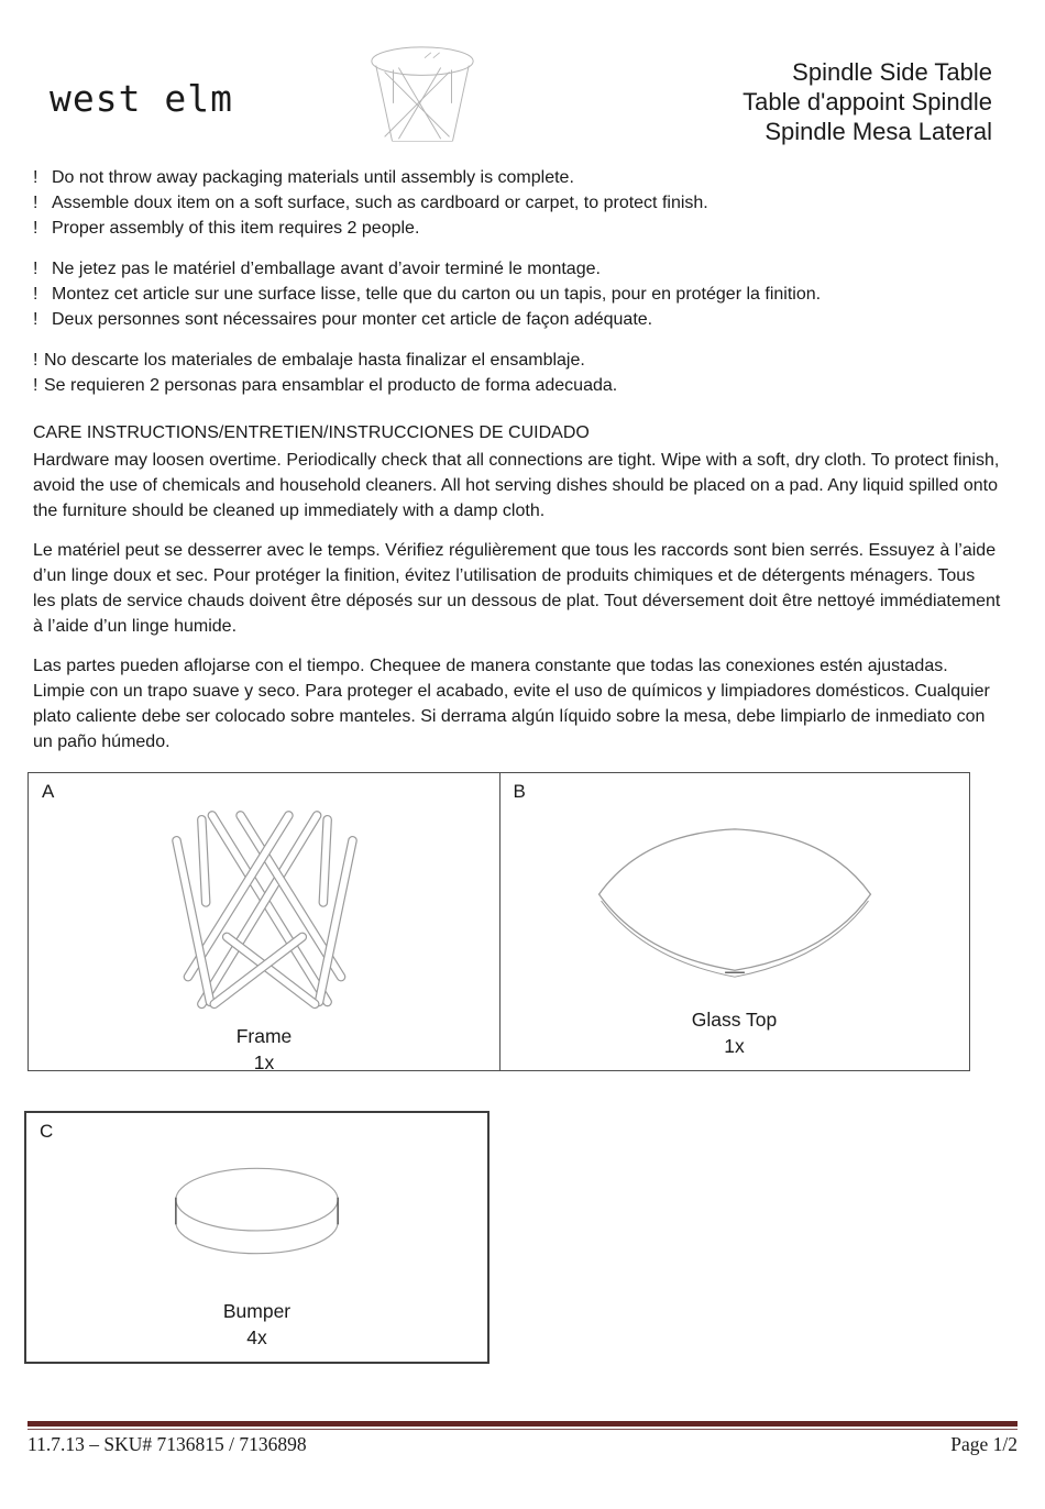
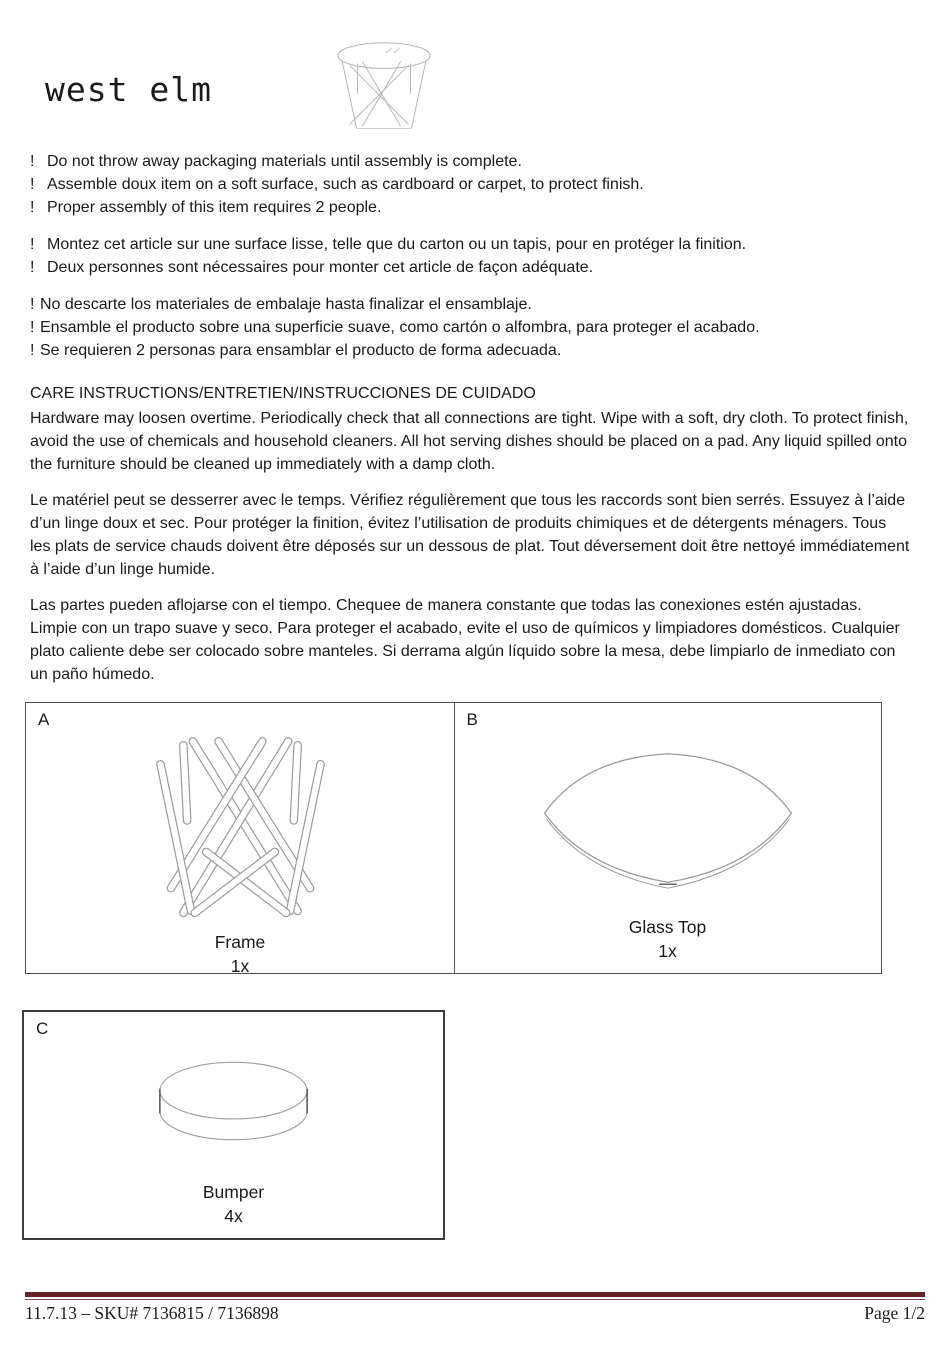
  west elm
- Spindle Side Table
- Table d'appoint Spindle
- Spindle Mesa Lateral
  ! Do not throw away packaging materials until assembly is complete.
  ! Assemble doux item on a soft surface, such as cardboard or carpet, to protect finish.
  ! Proper assembly of this item requires 2 people.
- ! Ne jetez pas le matériel d’emballage avant d’avoir terminé le montage.
  ! Montez cet article sur une surface lisse, telle que du carton ou un tapis, pour en protéger la finition.
  ! Deux personnes sont nécessaires pour monter cet article de façon adéquate.
  ! No descarte los materiales de embalaje hasta finalizar el ensamblaje.
+ ! Ensamble el producto sobre una superficie suave, como cartón o alfombra, para proteger el acabado.
  ! Se requieren 2 personas para ensamblar el producto de forma adecuada.
  CARE INSTRUCTIONS/ENTRETIEN/INSTRUCCIONES DE CUIDADO
  Hardware may loosen overtime. Periodically check that all connections are tight. Wipe with a soft, dry cloth. To protect finish, avoid the use of chemicals and household cleaners. All hot serving dishes should be placed on a pad. Any liquid spilled onto the furniture should be cleaned up immediately with a damp cloth.
  Le matériel peut se desserrer avec le temps. Vérifiez régulièrement que tous les raccords sont bien serrés. Essuyez à l’aide d’un linge doux et sec. Pour protéger la finition, évitez l’utilisation de produits chimiques et de détergents ménagers. Tous les plats de service chauds doivent être déposés sur un dessous de plat. Tout déversement doit être nettoyé immédiatement à l’aide d’un linge humide.
  Las partes pueden aflojarse con el tiempo. Chequee de manera constante que todas las conexiones estén ajustadas. Limpie con un trapo suave y seco. Para proteger el acabado, evite el uso de químicos y limpiadores domésticos. Cualquier plato caliente debe ser colocado sobre manteles. Si derrama algún líquido sobre la mesa, debe limpiarlo de inmediato con un paño húmedo.
  A
  Frame
  1x
  B
  Glass Top
  1x
  C
  Bumper
  4x
  11.7.13 – SKU# 7136815 / 7136898
  Page 1/2
